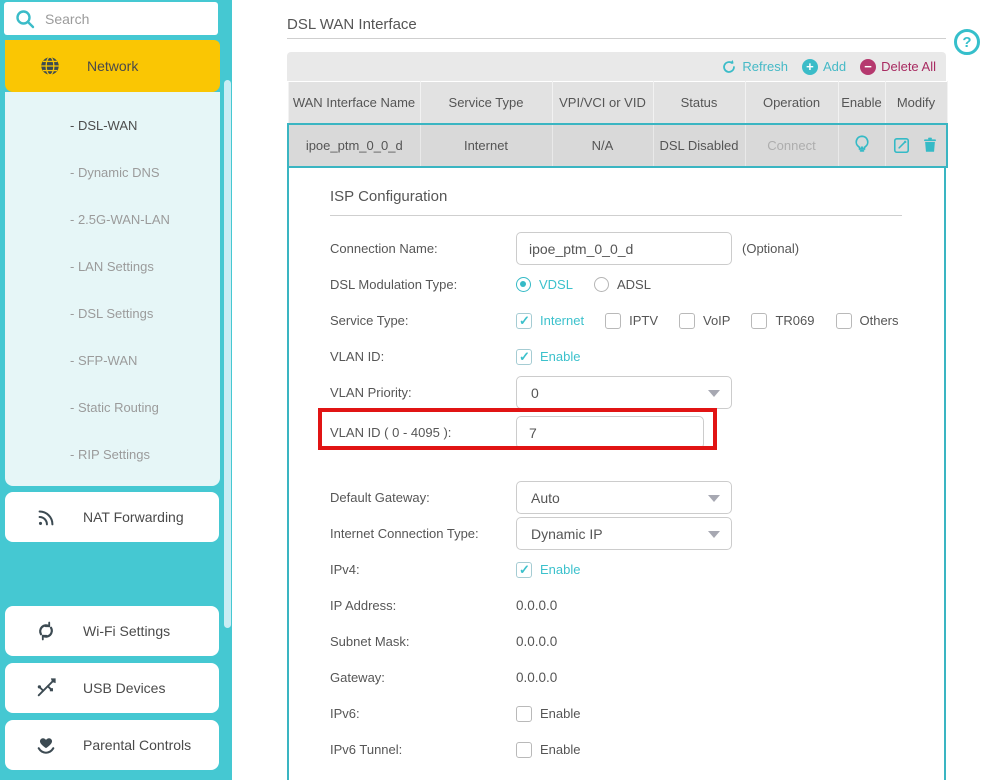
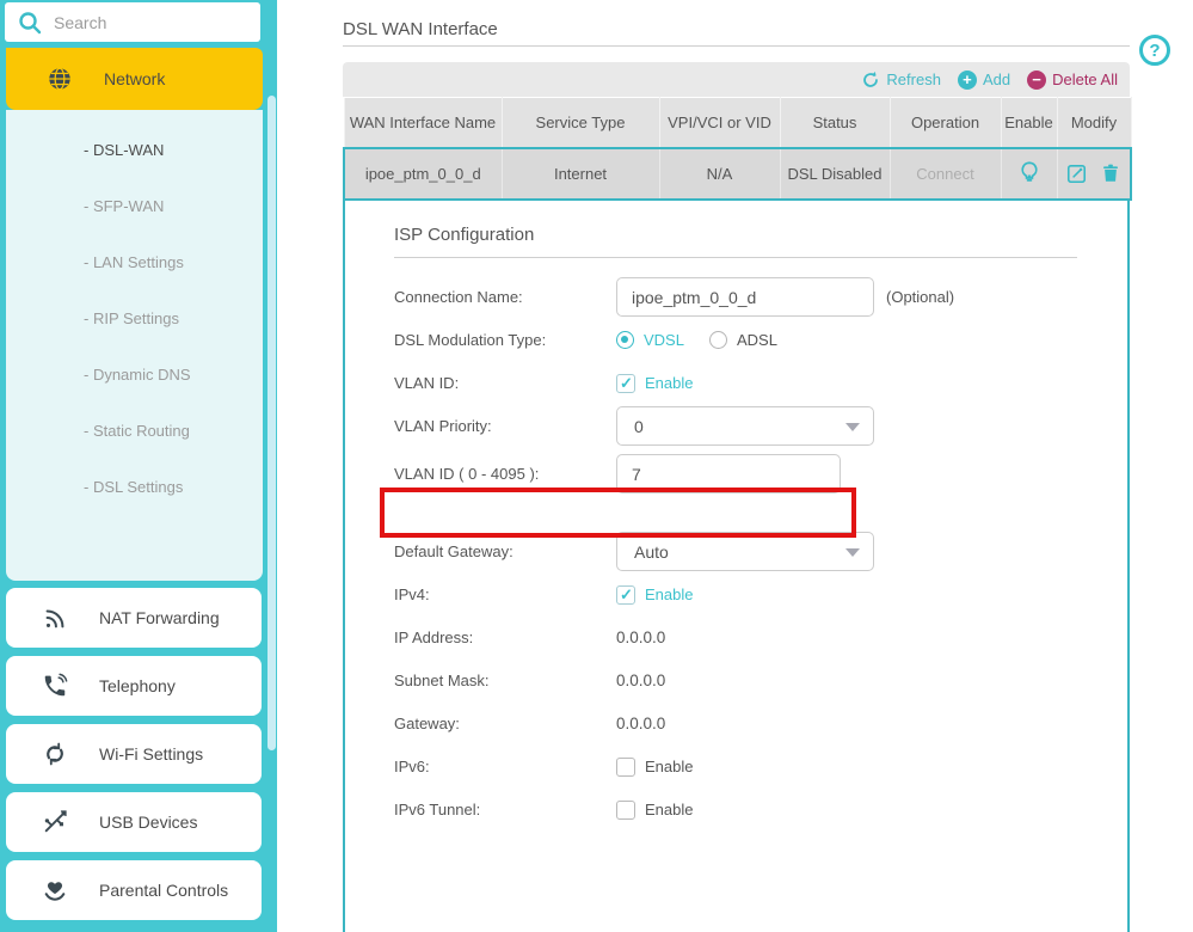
  Search
  Network
  - DSL-WAN
- - Dynamic DNS
+ - SFP-WAN
- - 2.5G-WAN-LAN
  - LAN Settings
- - DSL Settings
+ - RIP Settings
- - SFP-WAN
+ - Dynamic DNS
  - Static Routing
- - RIP Settings
+ - DSL Settings
  NAT Forwarding
+ Telephony
  Wi-Fi Settings
  USB Devices
  Parental Controls
  DSL WAN Interface
  ?
  Refresh
  +
  Add
  −
  Delete All
  WAN Interface Name	Service Type	VPI/VCI or VID	Status	Operation	Enable	Modify
  ipoe_ptm_0_0_d	Internet	N/A	DSL Disabled	Connect
  ISP Configuration
  Connection Name:
  ipoe_ptm_0_0_d
  (Optional)
  DSL Modulation Type:
  VDSL
  ADSL
- Service Type:
- Internet
- IPTV
- VoIP
- TR069
- Others
  VLAN ID:
  Enable
  VLAN Priority:
  0
  VLAN ID ( 0 - 4095 ):
  7
  Default Gateway:
  Auto
- Internet Connection Type:
- Dynamic IP
  IPv4:
  Enable
  IP Address:
  0.0.0.0
  Subnet Mask:
  0.0.0.0
  Gateway:
  0.0.0.0
  IPv6:
  Enable
  IPv6 Tunnel:
  Enable
